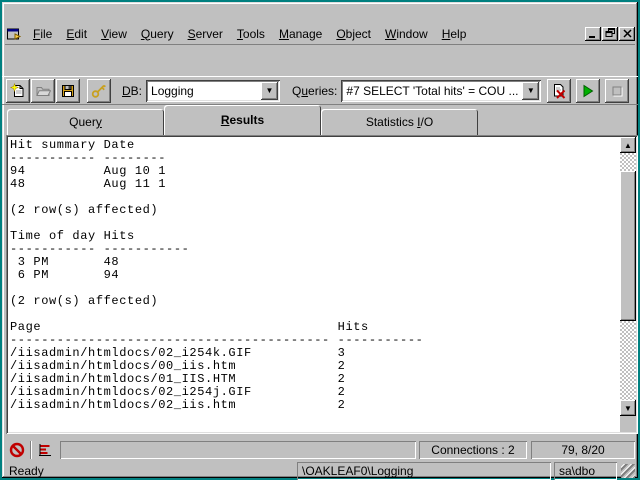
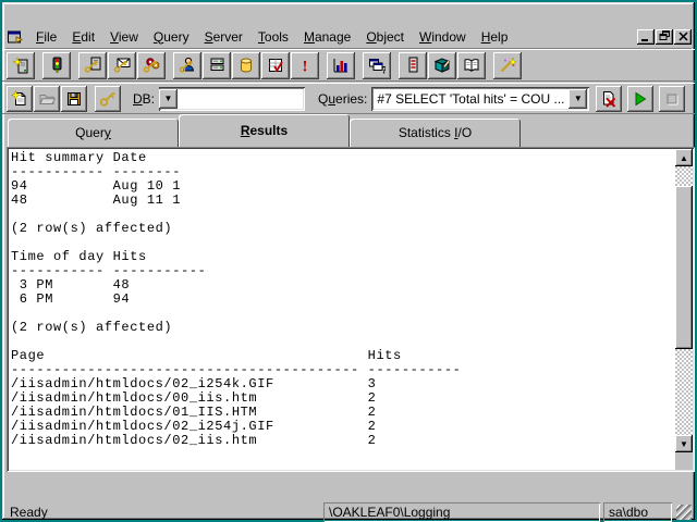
  File
  Edit
  View
  Query
  Server
  Tools
  Manage
  Object
  Window
  Help
+ !
+ ?
  DB:
- Logging
  ▼
  Queries:
  #7 SELECT 'Total hits' = COU ...
  ▼
  Query
  Results
  Statistics I/O
  Hit summary Date
  ----------- --------
  94 Aug 10 1
  48 Aug 11 1
  (2 row(s) affected)
  Time of day Hits
  ----------- -----------
  3 PM 48
  6 PM 94
  (2 row(s) affected)
  Page Hits
  ----------------------------------------- -----------
  /iisadmin/htmldocs/02_i254k.GIF 3
  /iisadmin/htmldocs/00_iis.htm 2
  /iisadmin/htmldocs/01_IIS.HTM 2
  /iisadmin/htmldocs/02_i254j.GIF 2
  /iisadmin/htmldocs/02_iis.htm 2
  ▲
  ▼
- Connections : 2
- 79, 8/20
  Ready
  \OAKLEAF0\Logging
  sa\dbo
